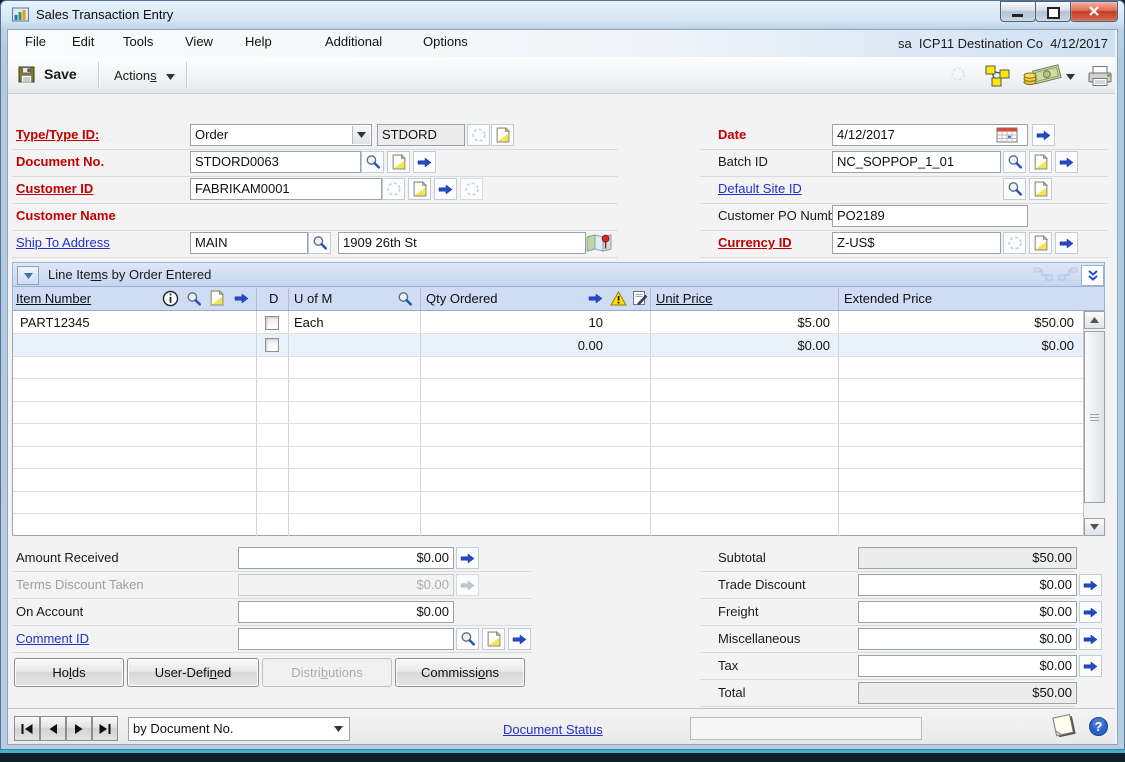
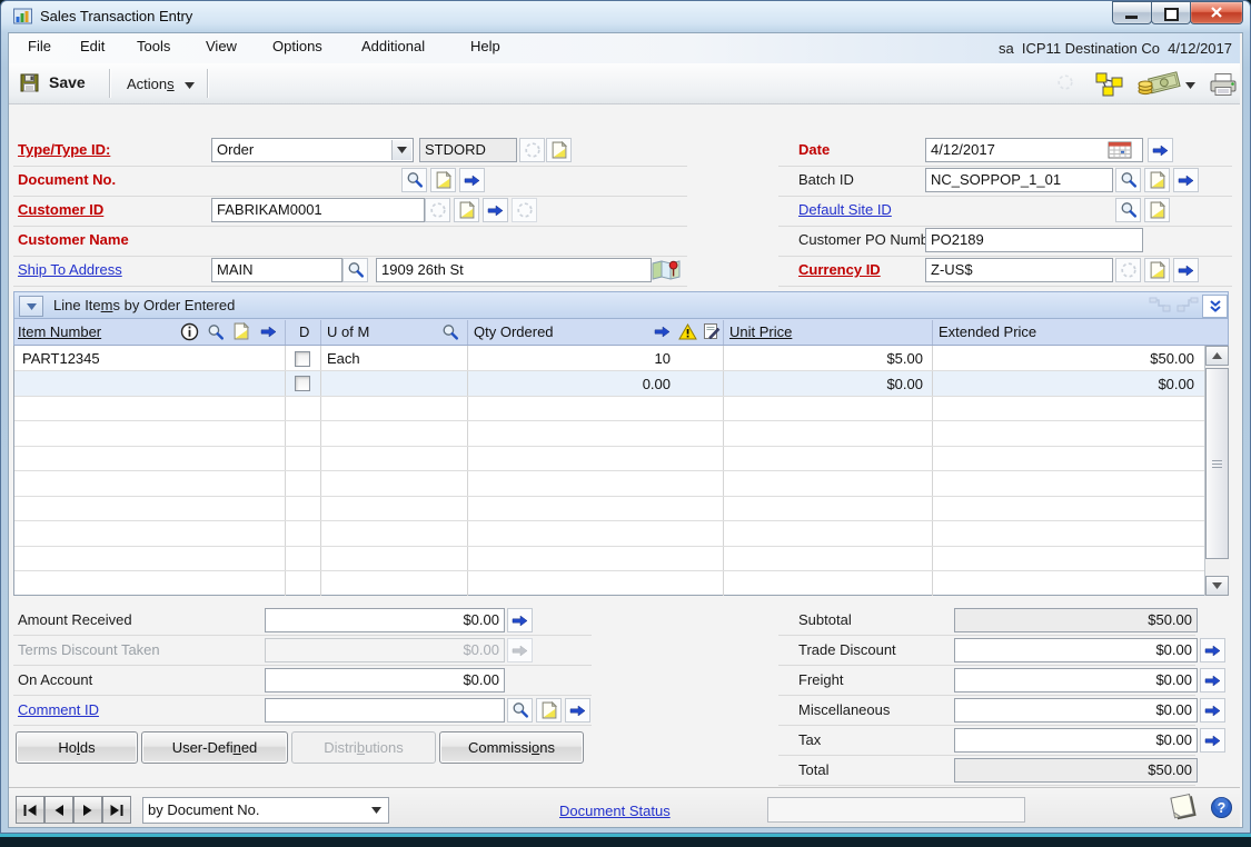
  Sales Transaction Entry
  File
  Edit
  Tools
  View
- Help
+ Options
  Additional
- Options
+ Help
  sa ICP11 Destination Co 4/12/2017
  Save
  Actions
  Type/Type ID:
  Order
  STDORD
  Document No.
- STDORD0063
  Customer ID
  FABRIKAM0001
  Customer Name
  Ship To Address
  MAIN
  1909 26th St
  Date
  4/12/2017
  Batch ID
  NC_SOPPOP_1_01
  Default Site ID
  Customer PO Num
  PO2189
  Currency ID
  Z-US$
  Line Items by Order Entered
  Item Number
  D
  U of M
  Qty Ordered
  Unit Price
  Extended Price
  PART12345
  Each
  10
  $5.00
  $50.00
  0.00
  $0.00
  $0.00
  Amount Received
  $0.00
  Terms Discount Taken
  $0.00
  On Account
  $0.00
  Comment ID
  Ho
  l
  ds
  User-Defi
  n
  ed
  Distri
  b
  utions
  Commissi
  o
  ns
  Subtotal
  $50.00
  Trade Discount
  $0.00
  Freight
  $0.00
  Miscellaneous
  $0.00
  Tax
  $0.00
  Total
  $50.00
  by Document No.
  Document Status
  ?
